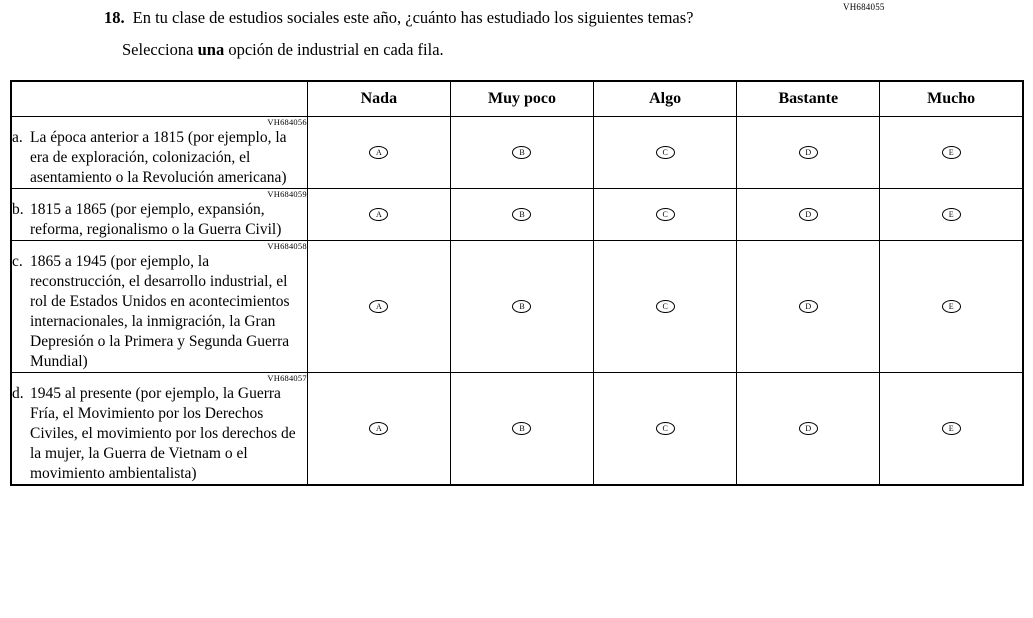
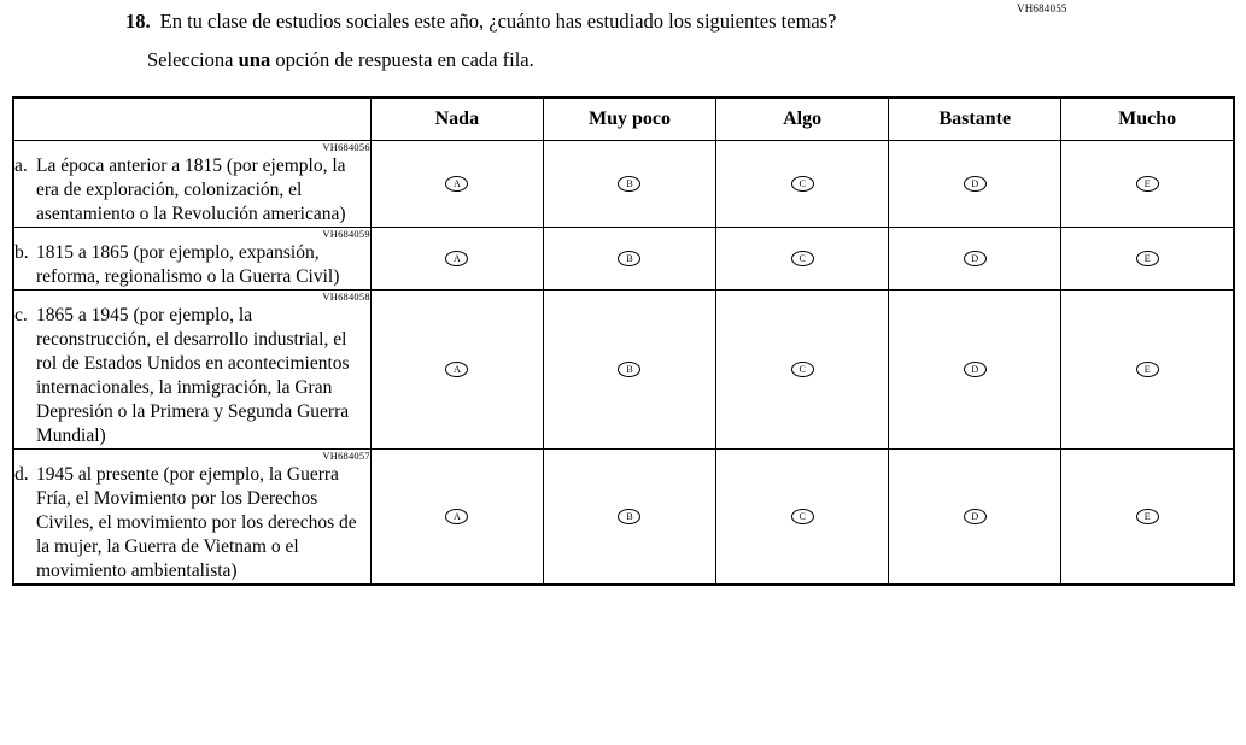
  VH684055
  18. En tu clase de estudios sociales este año, ¿cuánto has estudiado los siguientes temas?
- Selecciona una opción de industrial en cada fila.
+ Selecciona una opción de respuesta en cada fila.
  	Nada	Muy poco	Algo	Bastante	Mucho
  VH684056 a. La época anterior a 1815 (por ejemplo, la era de exploración, colonización, el asentamiento o la Revolución americana)	A	B	C	D	E
  VH684059 b. 1815 a 1865 (por ejemplo, expansión, reforma, regionalismo o la Guerra Civil)	A	B	C	D	E
  VH684058 c. 1865 a 1945 (por ejemplo, la reconstrucción, el desarrollo industrial, el rol de Estados Unidos en acontecimientos internacionales, la inmigración, la Gran Depresión o la Primera y Segunda Guerra Mundial)	A	B	C	D	E
  VH684057 d. 1945 al presente (por ejemplo, la Guerra Fría, el Movimiento por los Derechos Civiles, el movimiento por los derechos de la mujer, la Guerra de Vietnam o el movimiento ambientalista)	A	B	C	D	E
